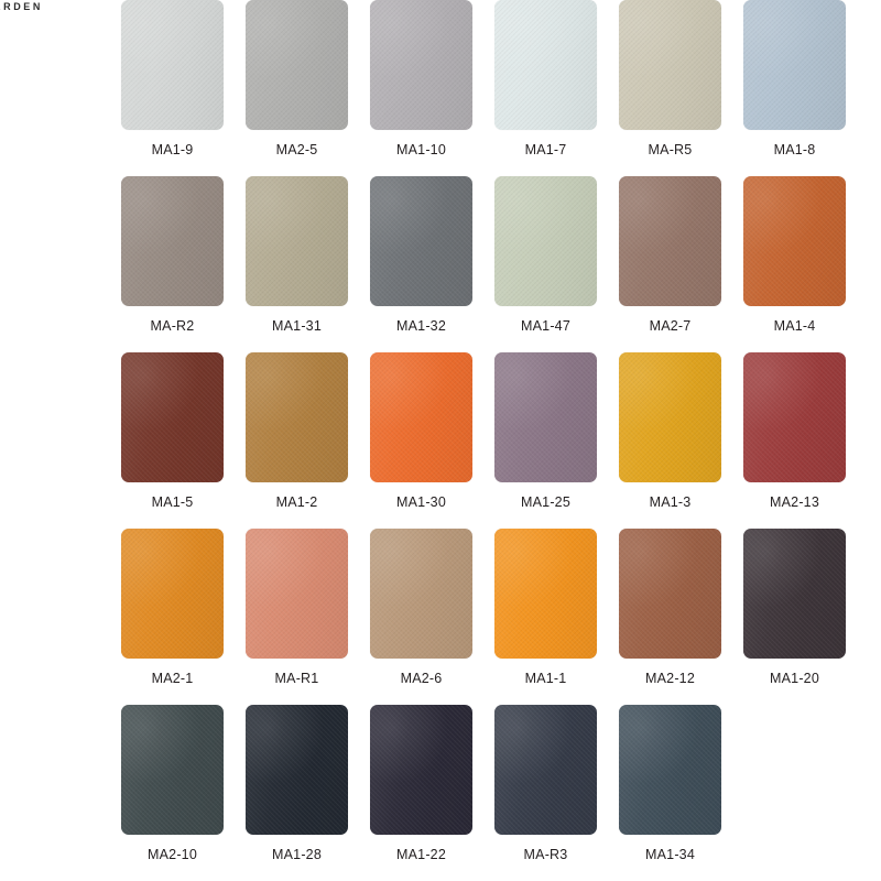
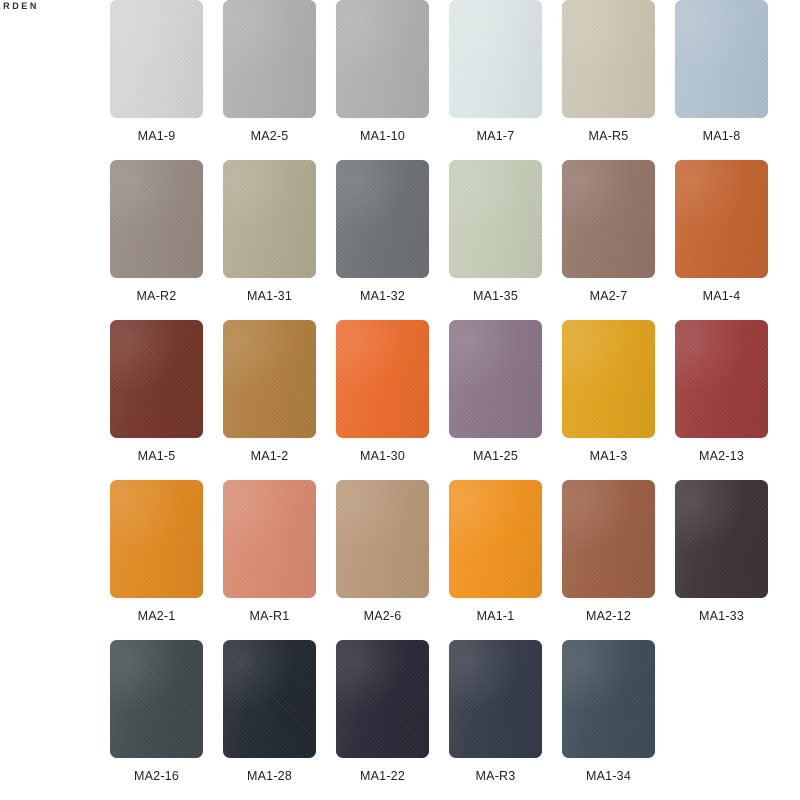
  RDEN
  MA1-9
  MA2-5
  MA1-10
  MA1-7
  MA-R5
  MA1-8
  MA-R2
  MA1-31
  MA1-32
- MA1-47
+ MA1-35
  MA2-7
  MA1-4
  MA1-5
  MA1-2
  MA1-30
  MA1-25
  MA1-3
  MA2-13
  MA2-1
  MA-R1
  MA2-6
  MA1-1
  MA2-12
- MA1-20
+ MA1-33
- MA2-10
+ MA2-16
  MA1-28
  MA1-22
  MA-R3
  MA1-34
